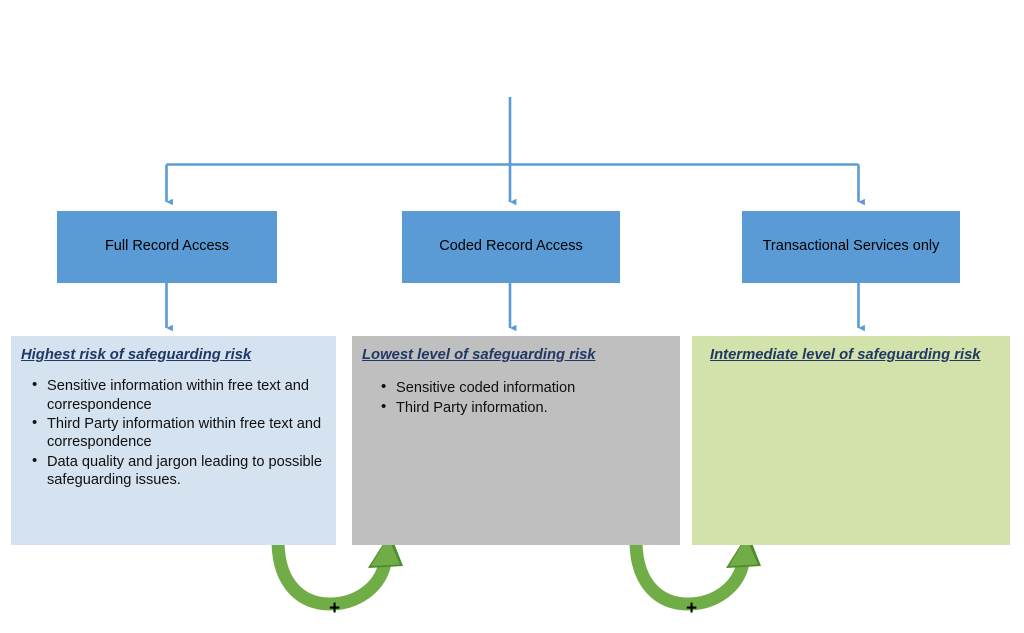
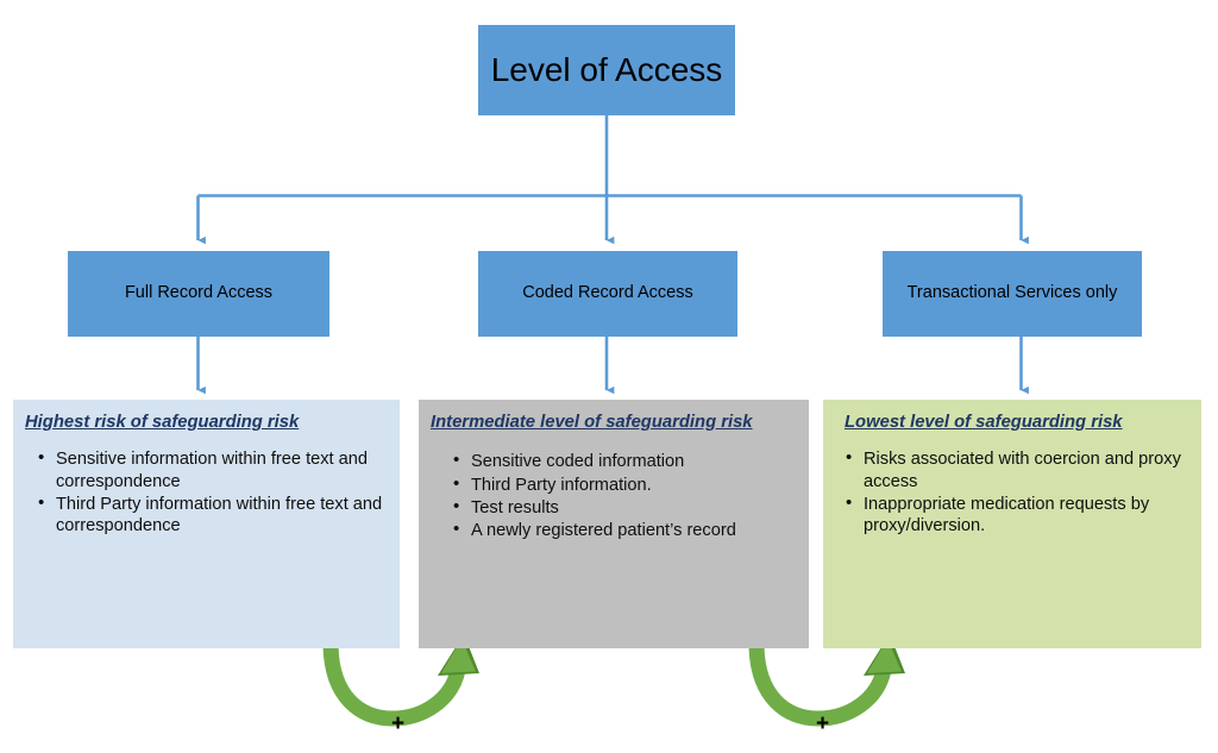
+ Level of Access
  Full Record Access
  Coded Record Access
  Transactional Services only
  Highest risk of safeguarding risk
  Sensitive information within free text and correspondence
  Third Party information within free text and correspondence
- Data quality and jargon leading to possible safeguarding issues.
- Lowest level of safeguarding risk
+ Intermediate level of safeguarding risk
  Sensitive coded information
  Third Party information.
+ Test results
+ A newly registered patient’s record
- Intermediate level of safeguarding risk
+ Lowest level of safeguarding risk
+ Risks associated with coercion and proxy access
+ Inappropriate medication requests by proxy/diversion.
  +
  +
